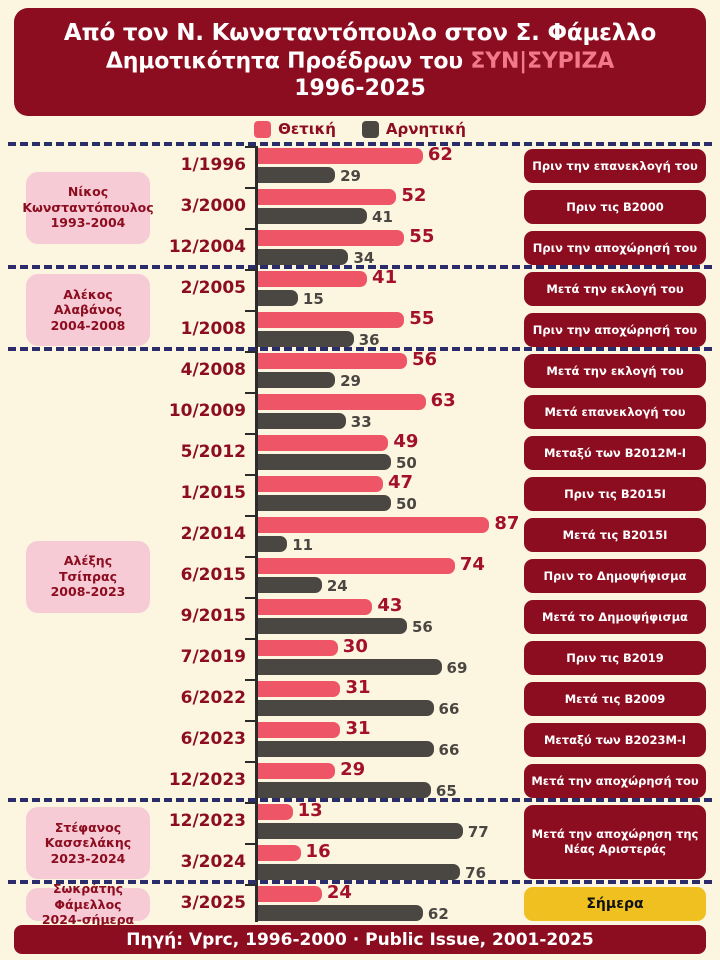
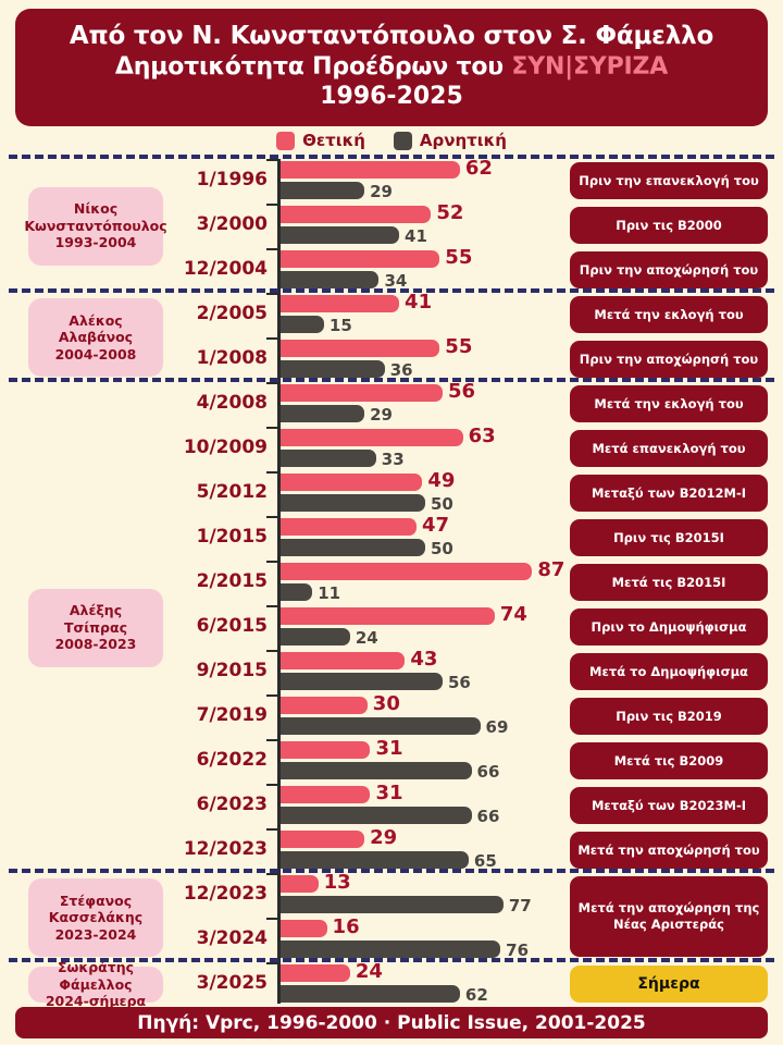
  Από τον Ν. Κωνσταντόπουλο στον Σ. Φάμελλο
  Δημοτικότητα Προέδρων του ΣΥΝ|ΣΥΡΙΖΑ
  1996-2025
  Θετική
  Αρνητική
  1/1996
  62
  29
  3/2000
  52
  41
  12/2004
  55
  34
  2/2005
  41
  15
  1/2008
  55
  36
  4/2008
  56
  29
  10/2009
  63
  33
  5/2012
  49
  50
  1/2015
  47
  50
- 2/2014
+ 2/2015
  87
  11
  6/2015
  74
  24
  9/2015
  43
  56
  7/2019
  30
  69
  6/2022
  31
  66
  6/2023
  31
  66
  12/2023
  29
  65
  12/2023
  13
  77
  3/2024
  16
  76
  3/2025
  24
  62
  Νίκος
  Κωνσταντόπουλος
  1993-2004
  Αλέκος
  Αλαβάνος
  2004-2008
  Αλέξης
  Τσίπρας
  2008-2023
  Στέφανος
  Κασσελάκης
  2023-2024
  Σωκράτης
  Φάμελλος
  2024-σήμερα
  Πριν την επανεκλογή του
  Πριν τις Β2000
  Πριν την αποχώρησή του
  Μετά την εκλογή του
  Πριν την αποχώρησή του
  Μετά την εκλογή του
  Μετά επανεκλογή του
  Μεταξύ των Β2012Μ-Ι
  Πριν τις Β2015Ι
  Μετά τις Β2015Ι
  Πριν το Δημοψήφισμα
  Μετά το Δημοψήφισμα
  Πριν τις Β2019
  Μετά τις Β2009
  Μεταξύ των Β2023Μ-Ι
  Μετά την αποχώρησή του
  Μετά την αποχώρηση της Νέας Αριστεράς
  Σήμερα
  Πηγή: Vprc, 1996-2000 · Public Issue, 2001-2025
